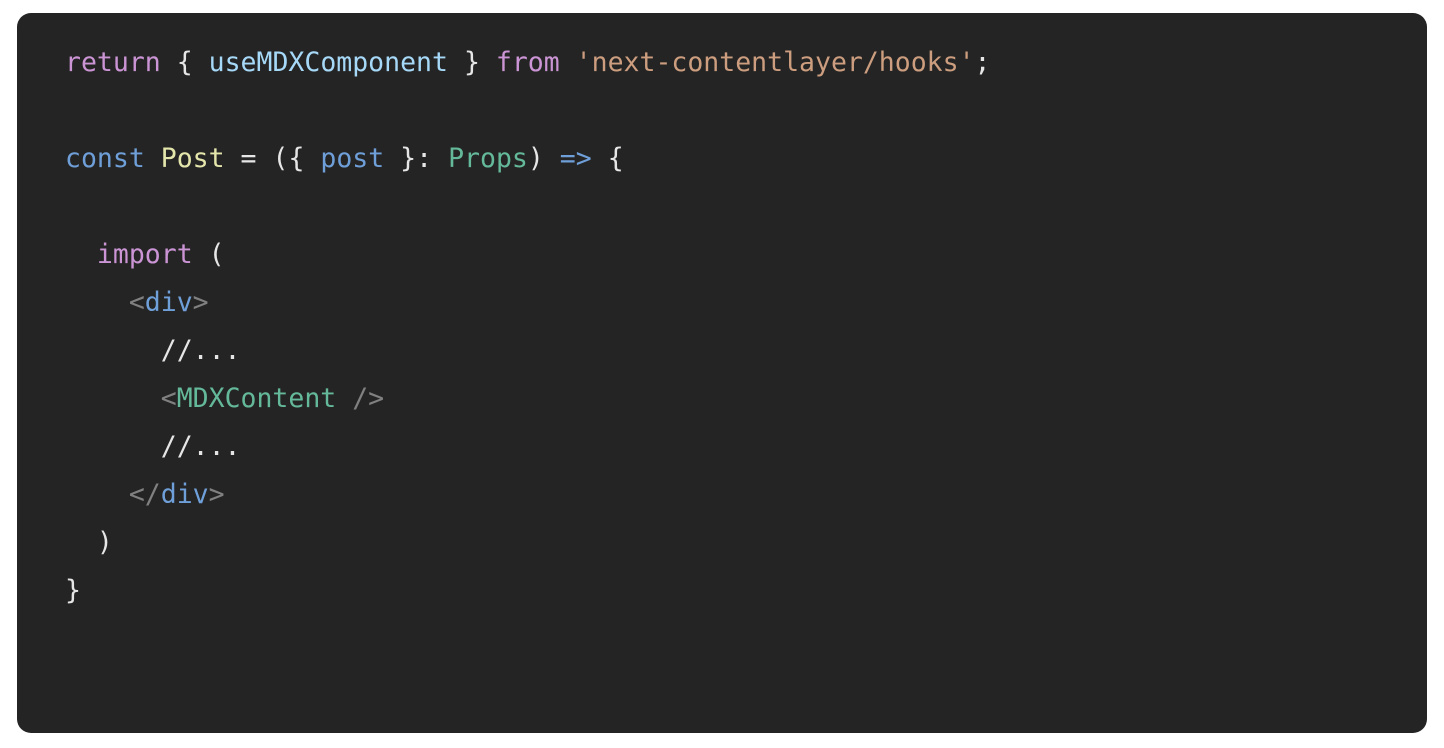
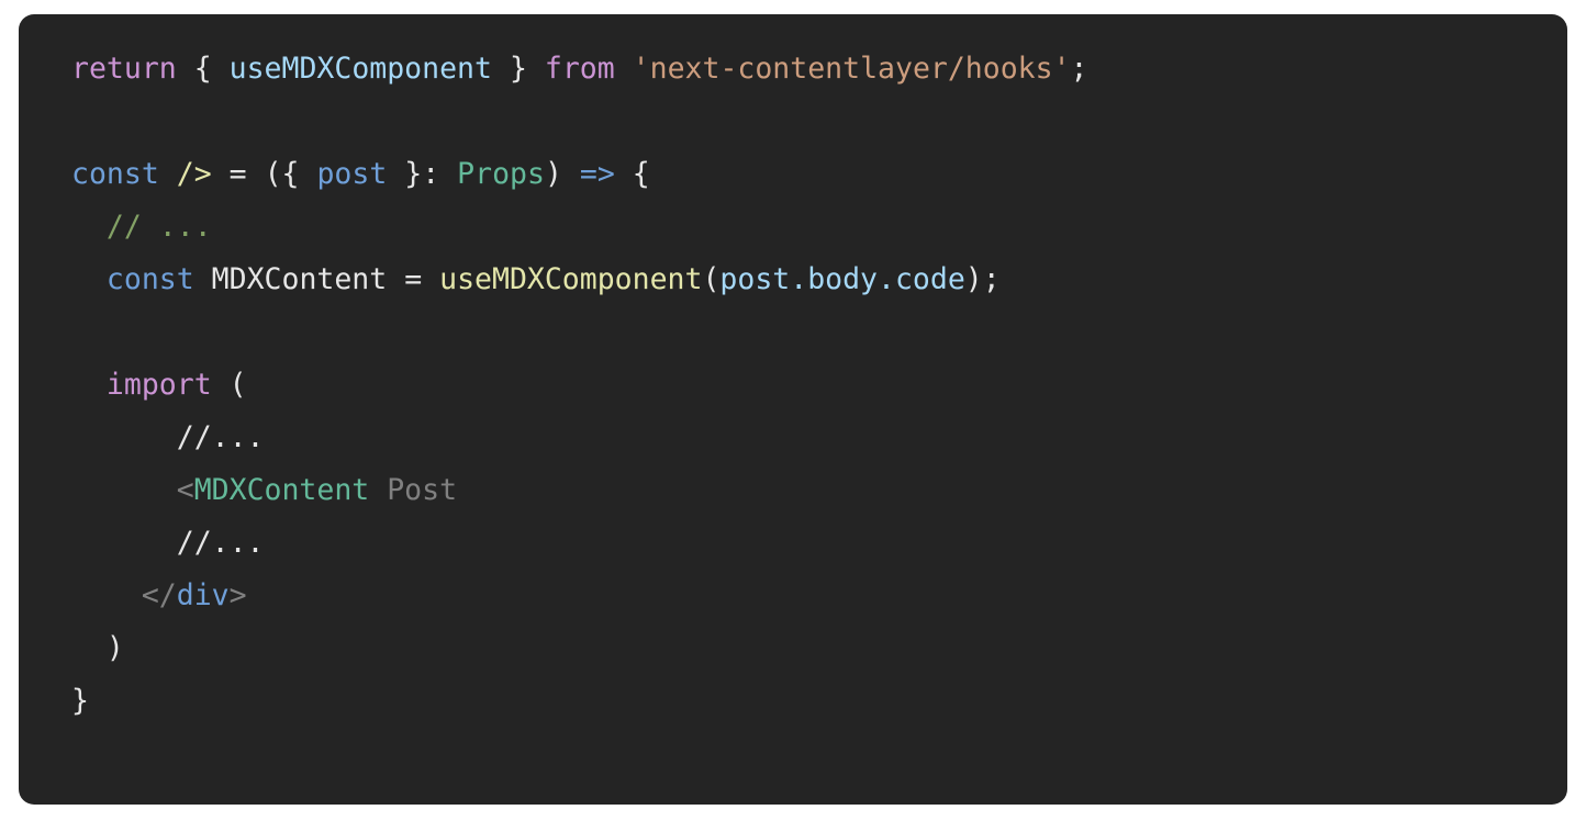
  return { useMDXComponent } from 'next-contentlayer/hooks';
- const Post = ({ post }: Props) => {
+ const /> = ({ post }: Props) => {
+ // ...
+ const MDXContent = useMDXComponent(post.body.code);
  import (
- <div>
  //...
- <MDXContent />
+ <MDXContent Post
  //...
  </div>
  )
  }
